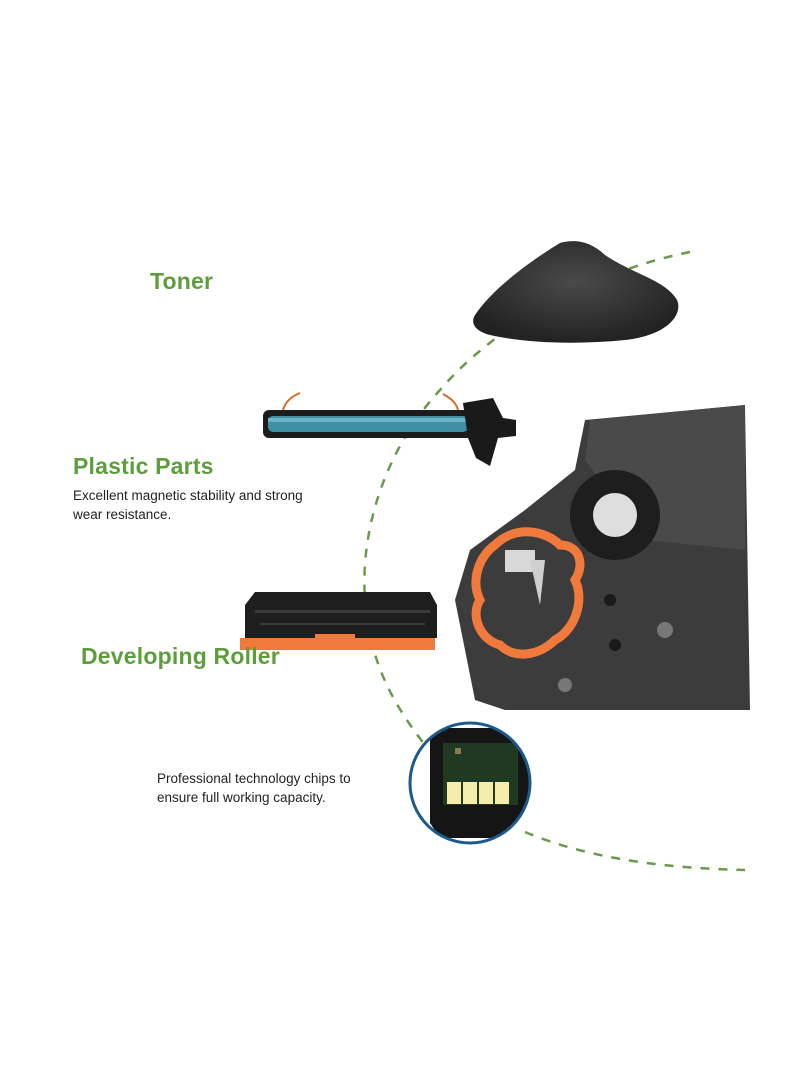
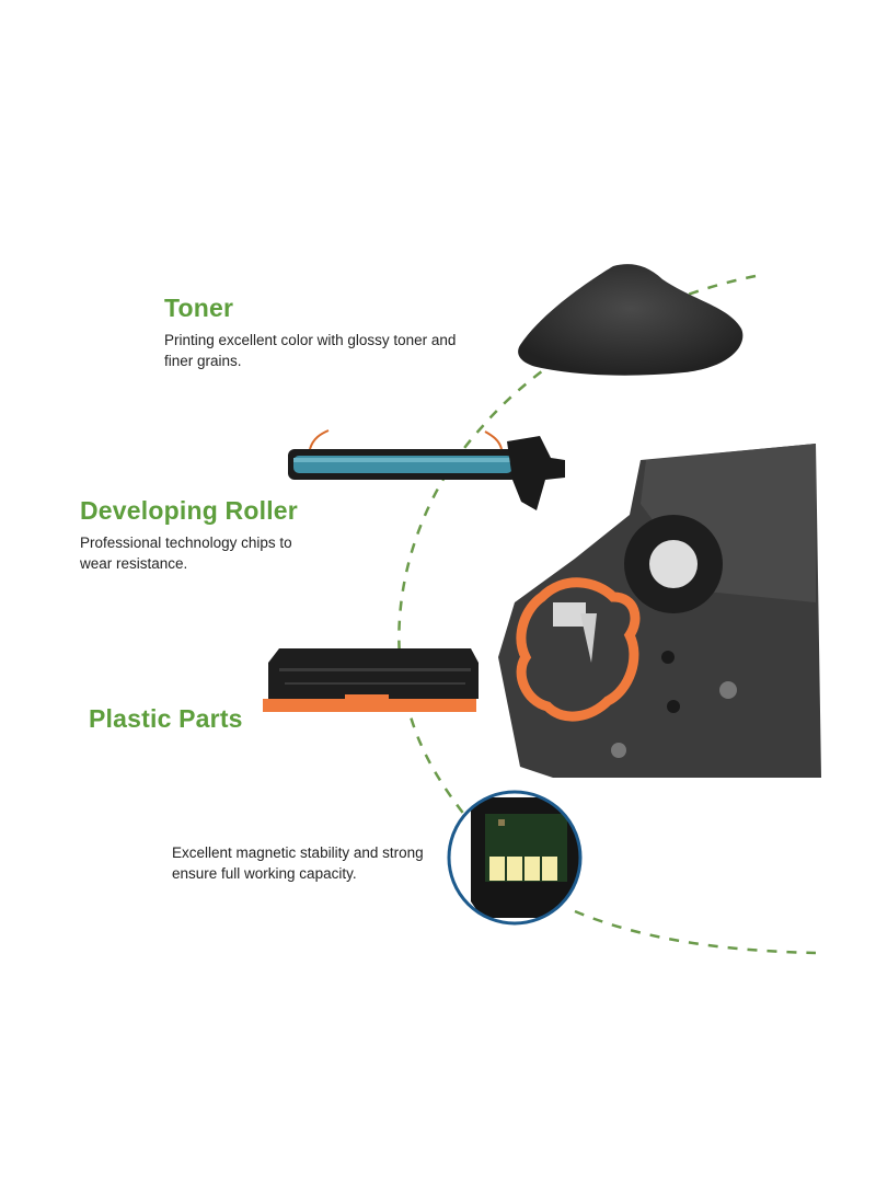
  Toner
+ Printing excellent color with glossy toner and
+ finer grains.
- Plastic Parts
+ Developing Roller
- Excellent magnetic stability and strong
+ Professional technology chips to
  wear resistance.
- Developing Roller
+ Plastic Parts
- Professional technology chips to
+ Excellent magnetic stability and strong
  ensure full working capacity.
